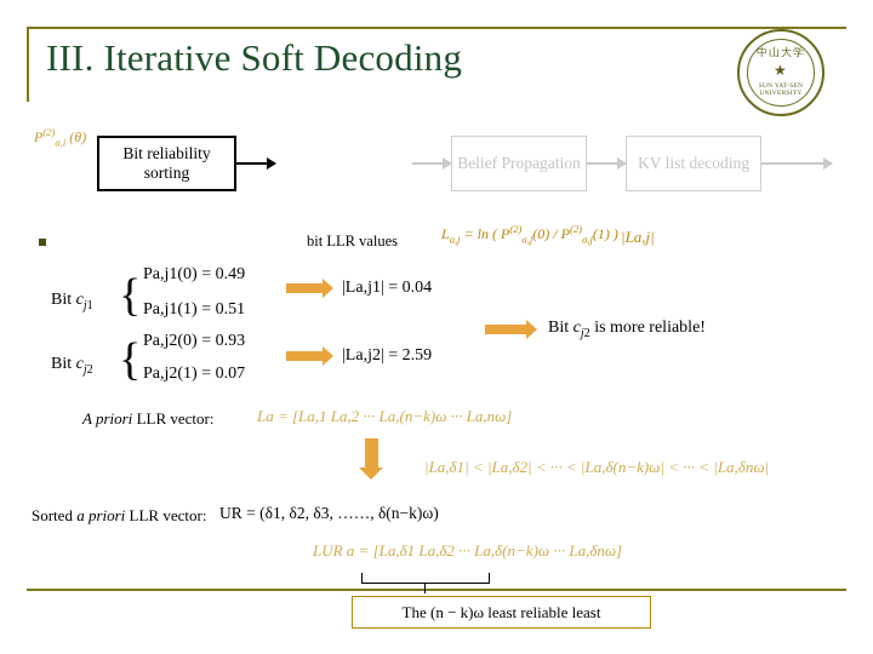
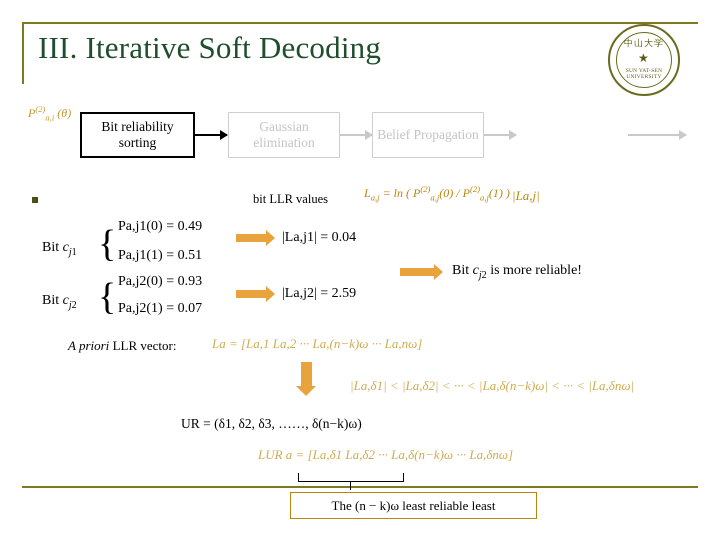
  III. Iterative Soft Decoding
  中山大学
  ★
  P(2)a,i (θ)
  Bit reliability sorting
+ Gaussian elimination
  Belief Propagation
- KV list decoding
  bit LLR values
  La,j = ln ( P(2)a,j(0) / P(2)a,j(1) )
  |La,j|
  Bit cj1
  {
  Pa,j1(0) = 0.49
  Pa,j1(1) = 0.51
  |La,j1| = 0.04
  Bit cj2
  {
  Pa,j2(0) = 0.93
  Pa,j2(1) = 0.07
  |La,j2| = 2.59
  Bit cj2 is more reliable!
  A priori LLR vector:
  La = [La,1 La,2 ··· La,(n−k)ω ··· La,nω]
  |La,δ1| < |La,δ2| < ··· < |La,δ(n−k)ω| < ··· < |La,δnω|
- Sorted a priori LLR vector:
  UR = (δ1, δ2, δ3, ……, δ(n−k)ω)
  LUR a = [La,δ1 La,δ2 ··· La,δ(n−k)ω ··· La,δnω]
  The (n − k)ω least reliable least
